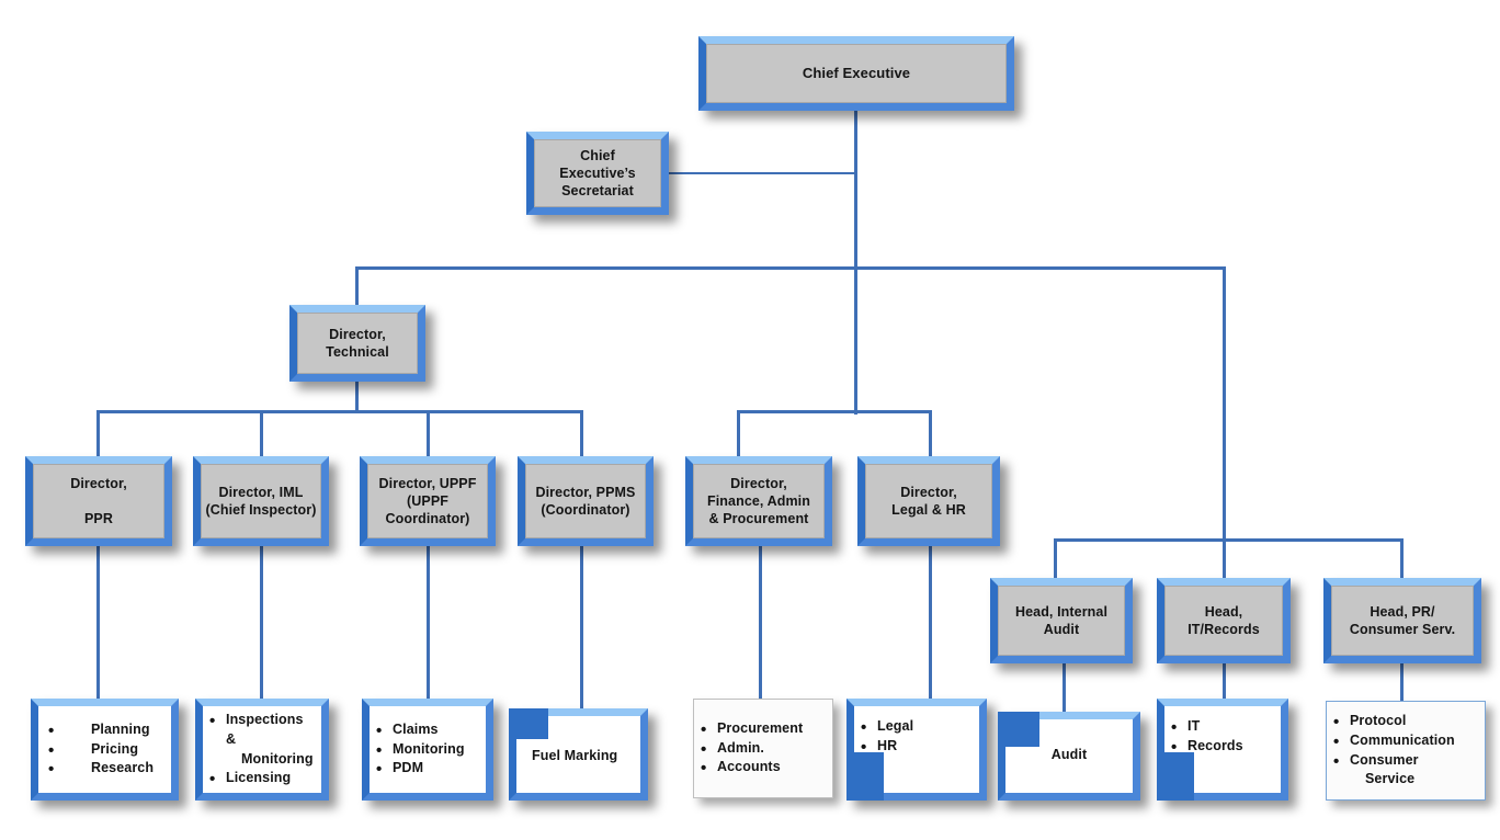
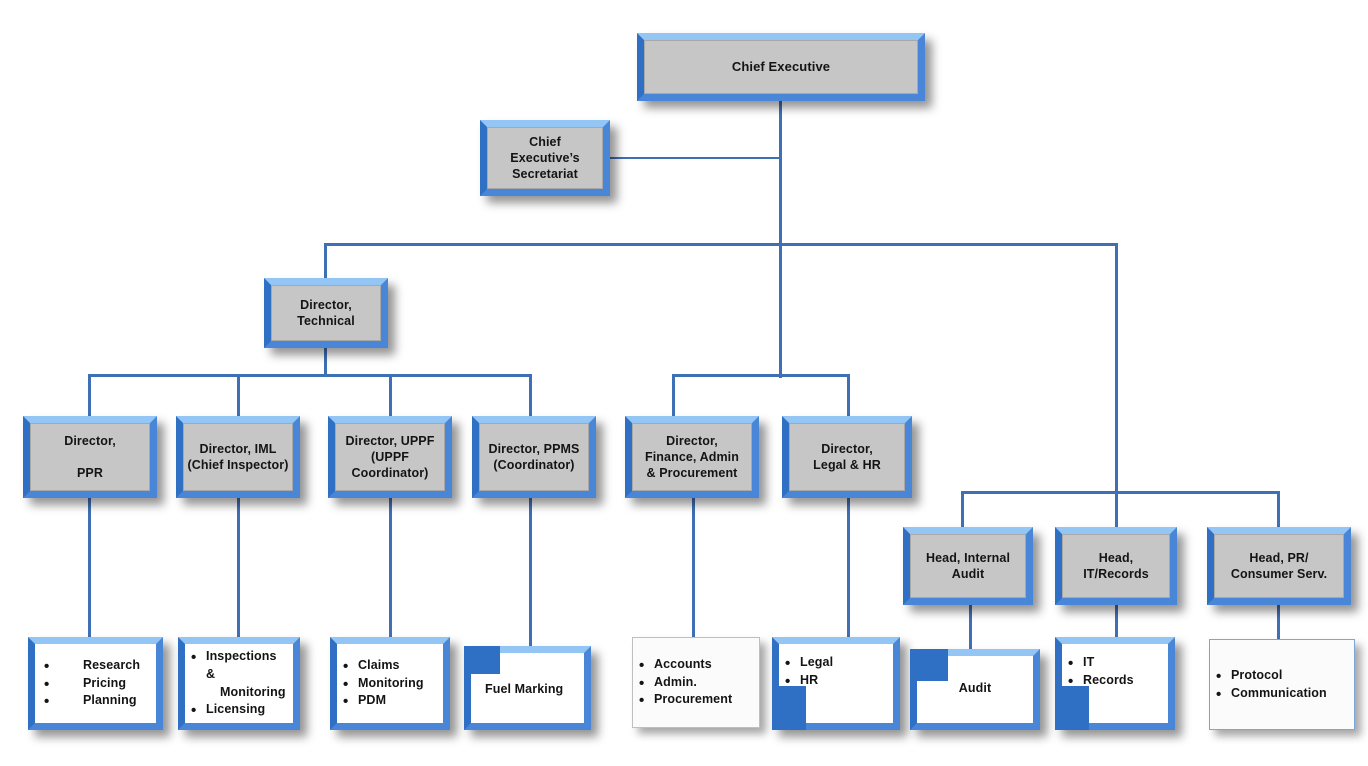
  Chief Executive
  Chief
  Executive’s
  Secretariat
  Director,
  Technical
  Director,
  PPR
  Director, IML
  (Chief Inspector)
  Director, UPPF
  (UPPF
  Coordinator)
  Director, PPMS
  (Coordinator)
  Director,
  Finance, Admin
  & Procurement
  Director,
  Legal & HR
  Head, Internal
  Audit
  Head,
  IT/Records
  Head, PR/
  Consumer Serv.
- Planning
+ Research
  Pricing
- Research
+ Planning
  Inspections &
  Monitoring
  Licensing
  Claims
  Monitoring
  PDM
  Fuel Marking
- Procurement
+ Accounts
  Admin.
- Accounts
+ Procurement
  Legal
  HR
  Audit
  IT
  Records
  Protocol
  Communication
- Consumer
- Service
